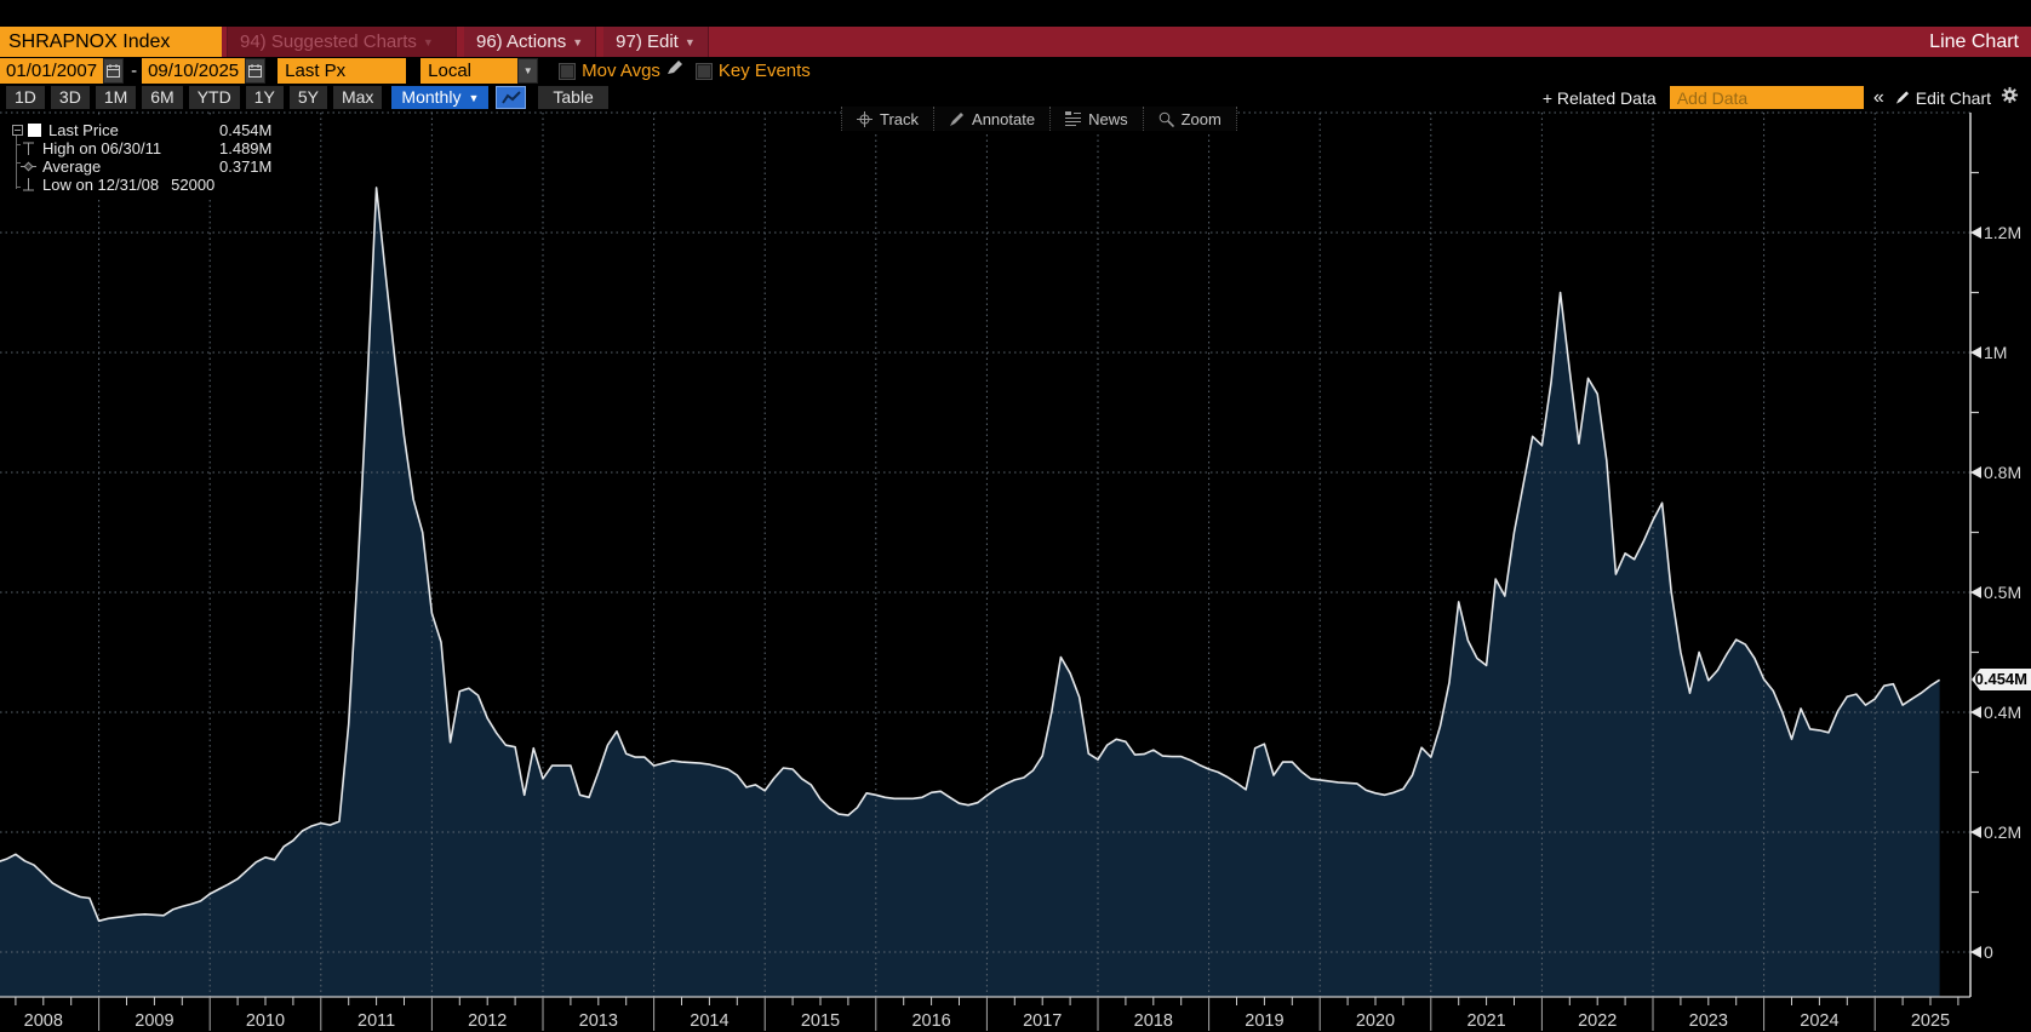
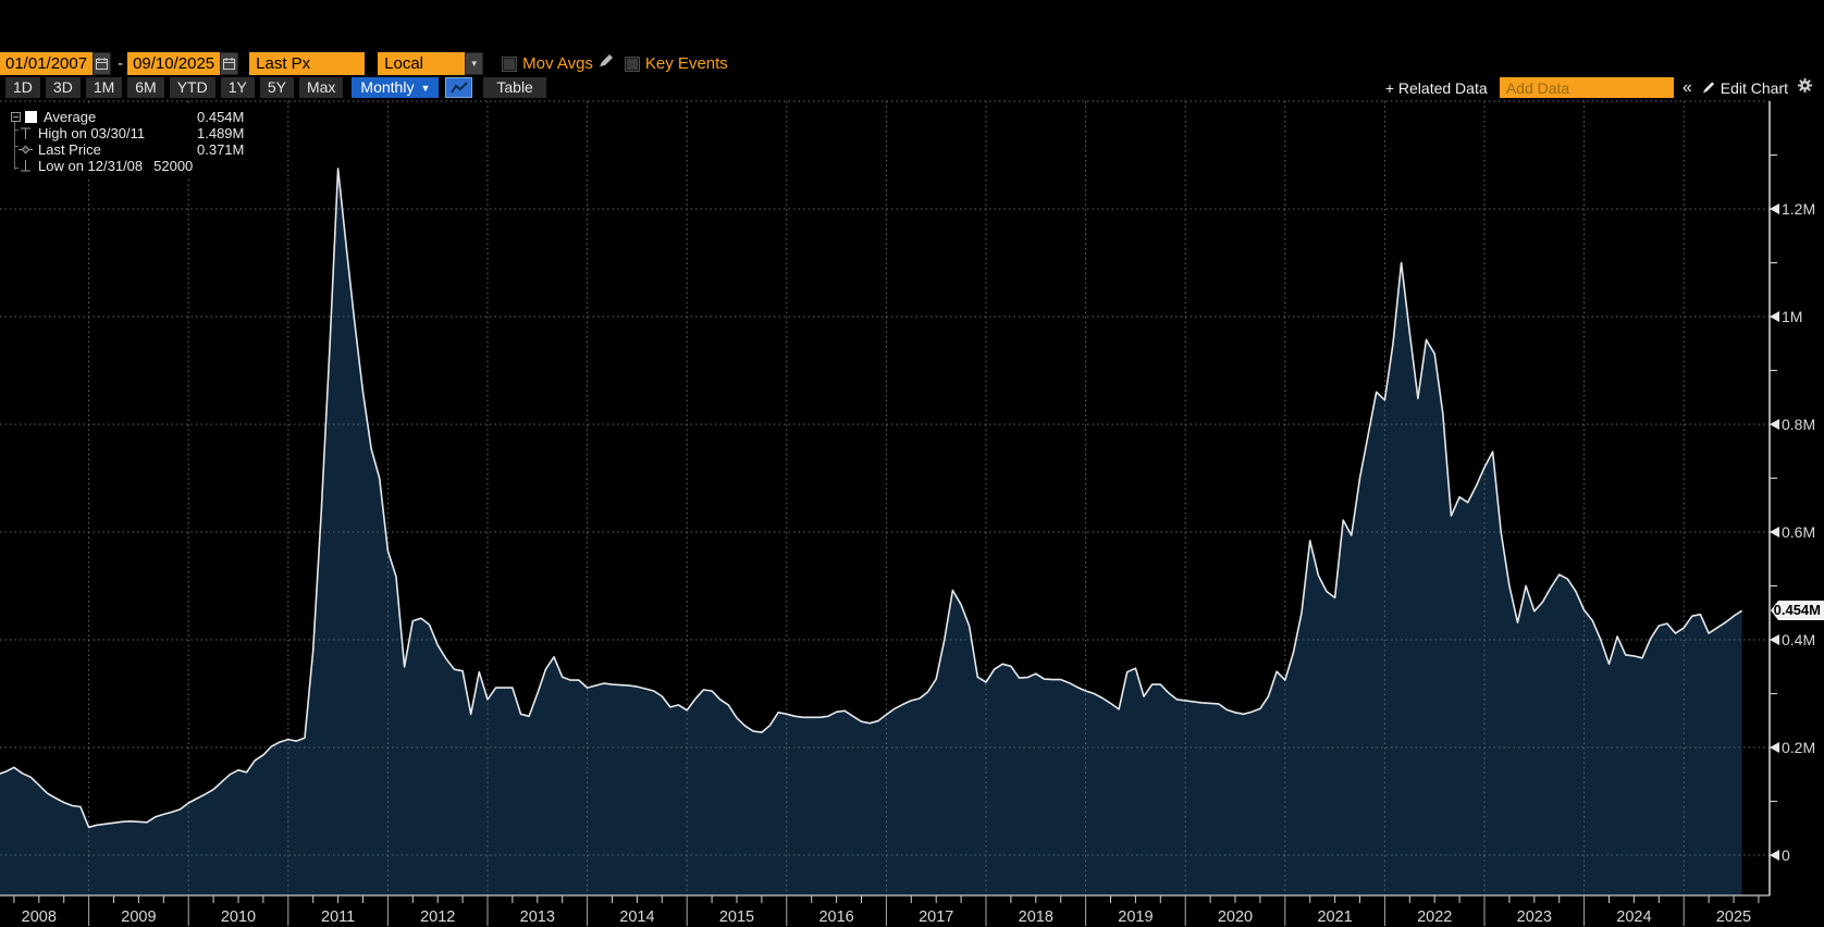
- SHRAPNOX Index
- 94) Suggested Charts ▼
- 96) Actions ▼
- 97) Edit ▼
- Line Chart
  01/01/2007
  -
  09/10/2025
  Last Px
  ▼
  Mov Avgs
  Key Events
  1D
  3D
  1M
  6M
  YTD
  1Y
  5Y
  Max
  Monthly ▼
  Table
  + Related Data
  Add Data
  «
  Edit Chart
  0
  0.2M
  0.4M
- 0.5M
+ 0.6M
  0.8M
  1M
  1.2M
  2008
  2009
  2010
  2011
  2012
  2013
  2014
  2015
  2016
  2017
  2018
  2019
  2020
  2021
  2022
  2023
  2024
  2025
- Track
- Annotate
- News
- Zoom
- Last Price
+ Average
  0.454M
- High on 06/30/11
+ High on 03/30/11
  1.489M
- Average
+ Last Price
  0.371M
  Low on 12/31/08
  52000
  0.454M
